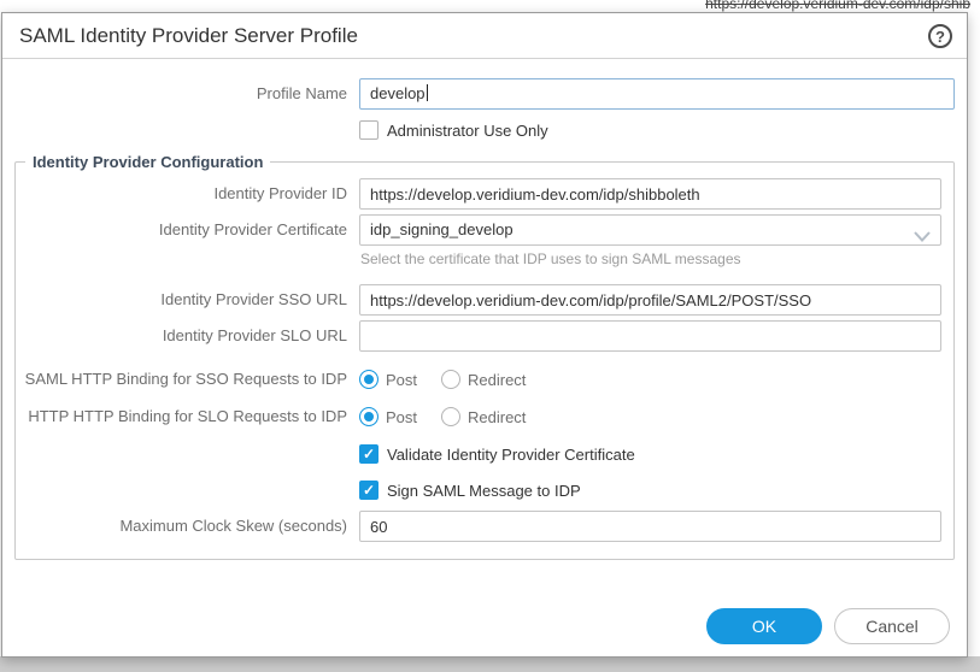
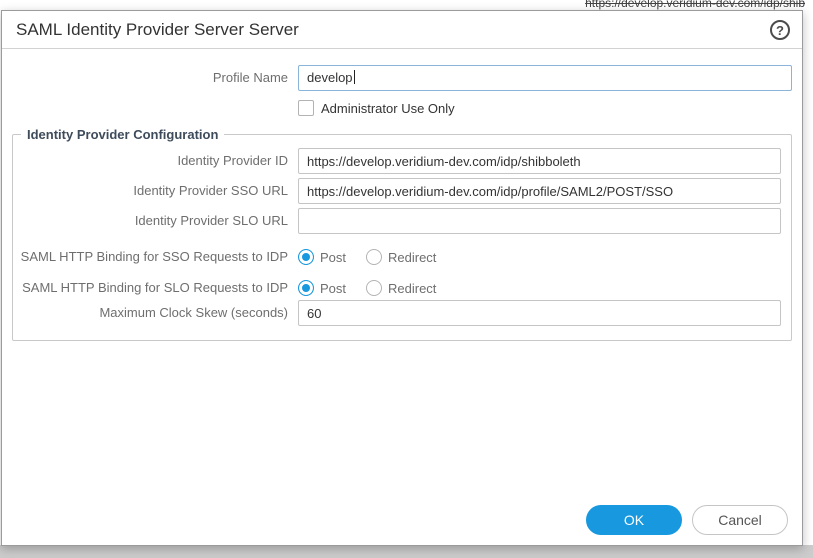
  https://develop.veridium-dev.com/idp/shib
- SAML Identity Provider Server Profile
+ SAML Identity Provider Server Server
  ?
  Profile Name
  develop
  Administrator Use Only
  Identity Provider Configuration
  Identity Provider ID
  https://develop.veridium-dev.com/idp/shibboleth
- Identity Provider Certificate
- idp_signing_develop
- Select the certificate that IDP uses to sign SAML messages
  Identity Provider SSO URL
  https://develop.veridium-dev.com/idp/profile/SAML2/POST/SSO
  Identity Provider SLO URL
  SAML HTTP Binding for SSO Requests to IDP
  Post
  Redirect
- HTTP HTTP Binding for SLO Requests to IDP
+ SAML HTTP Binding for SLO Requests to IDP
  Post
  Redirect
- Validate Identity Provider Certificate
- Sign SAML Message to IDP
  Maximum Clock Skew (seconds)
  60
  OK
  Cancel
